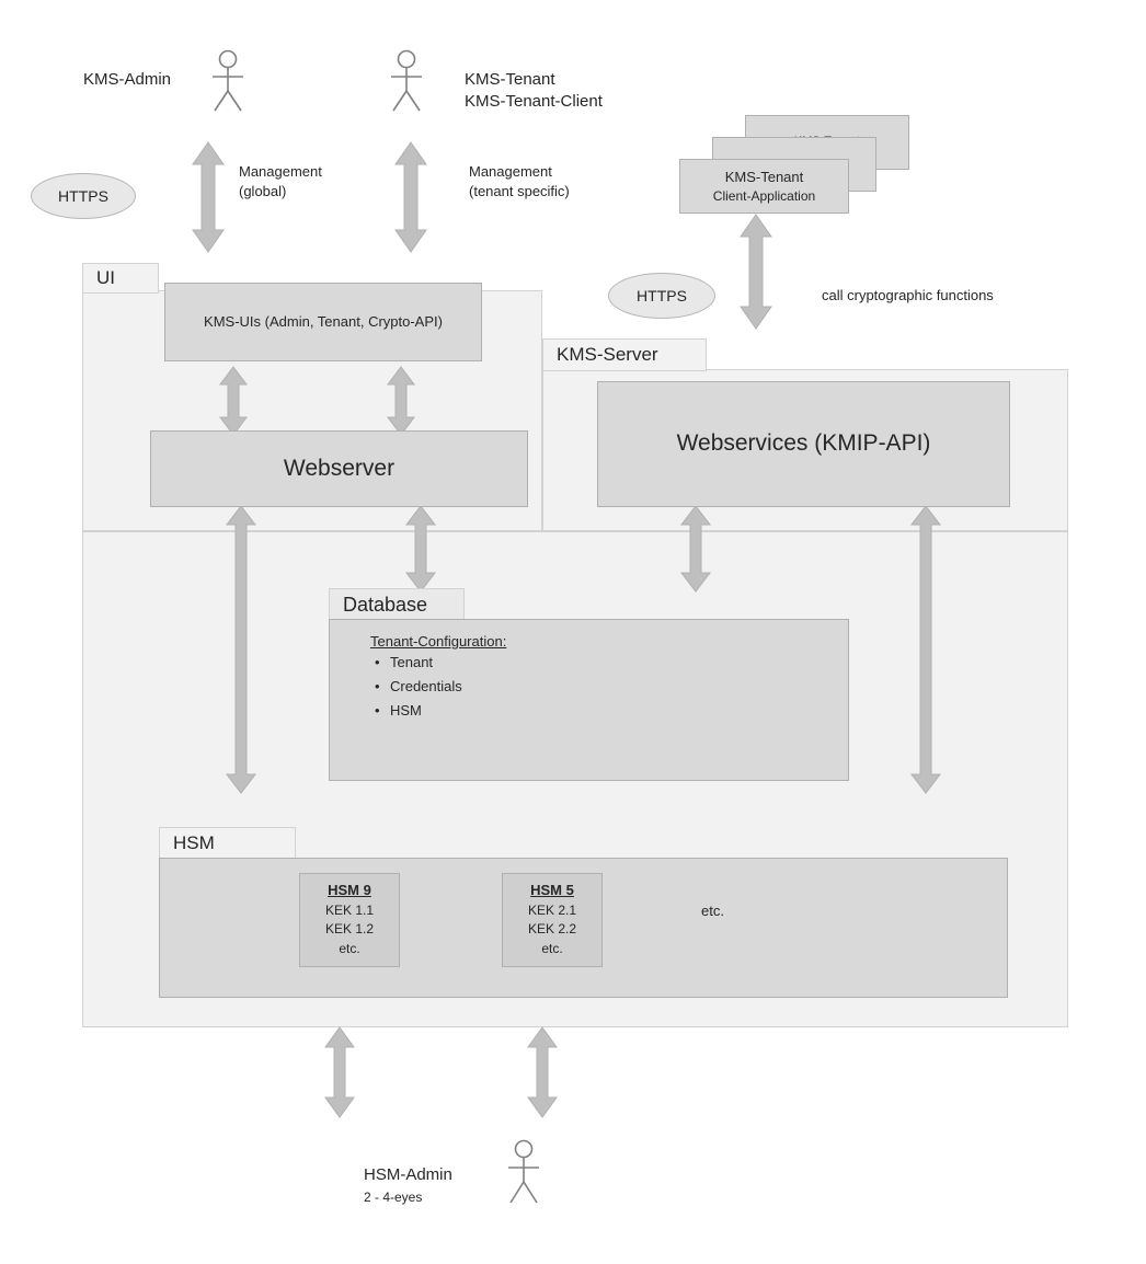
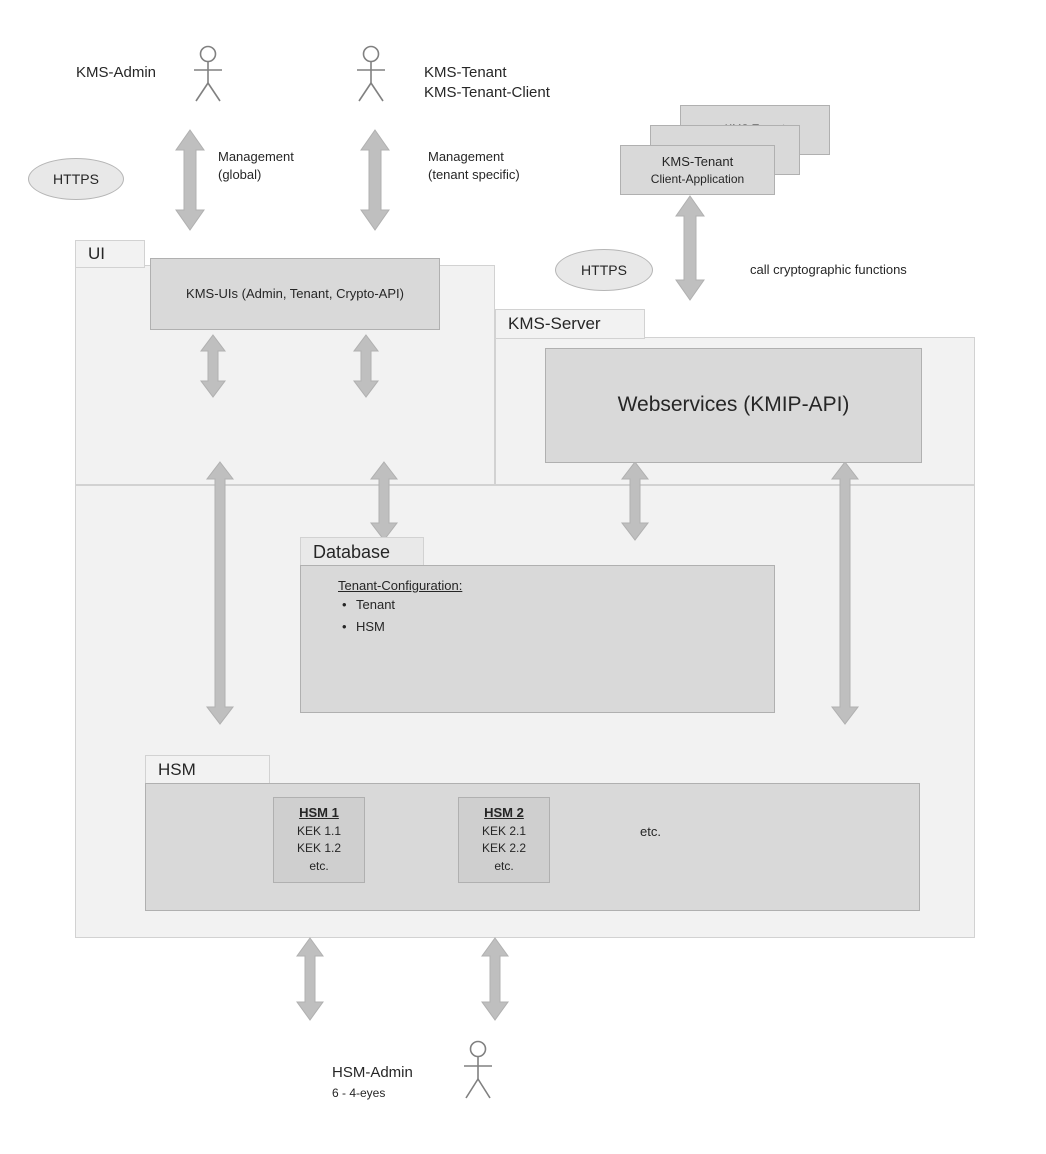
  UI
  KMS-Server
  HSM
  KMS-Admin
  KMS-Tenant
  KMS-Tenant-Client
  HSM-Admin
- 2 - 4-eyes
+ 6 - 4-eyes
  HTTPS
  HTTPS
  Management
  (global)
  Management
  (tenant specific)
  call cryptographic functions
  KMS-Tenant
  Client-Application
  KMS-UIs (Admin, Tenant, Crypto-API)
- Webserver
  Webservices (KMIP-API)
  Database
  Tenant-Configuration:
  Tenant
- Credentials
  HSM
- HSM 9
+ HSM 1
  KEK 1.1
  KEK 1.2
  etc.
- HSM 5
+ HSM 2
  KEK 2.1
  KEK 2.2
  etc.
  etc.
